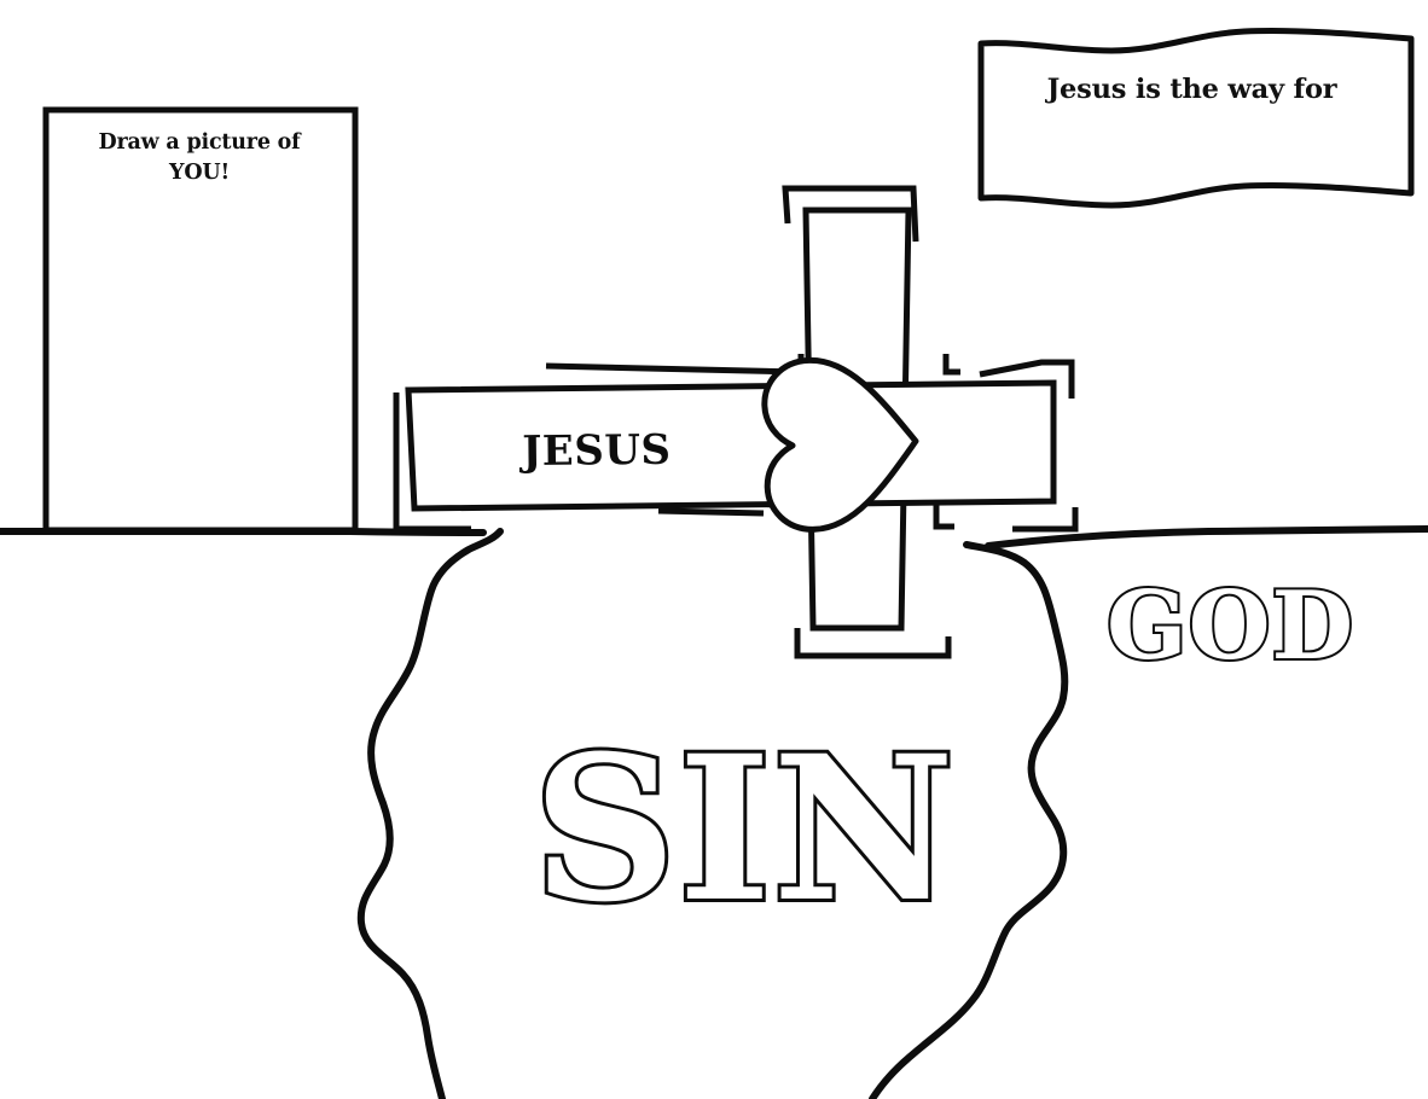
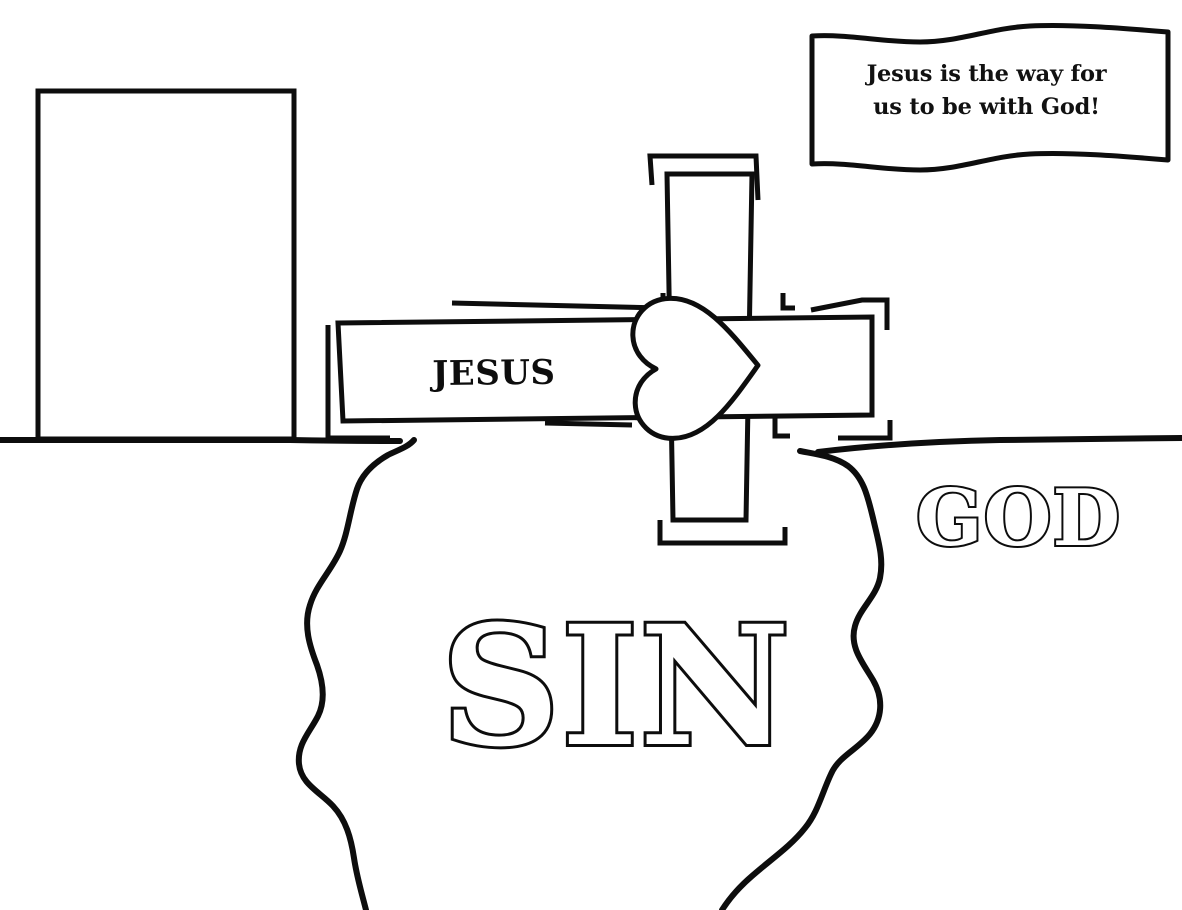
- Draw a picture of
- YOU!
  Jesus is the way for
+ us to be with God!
  JESUS
  GOD
  SIN
